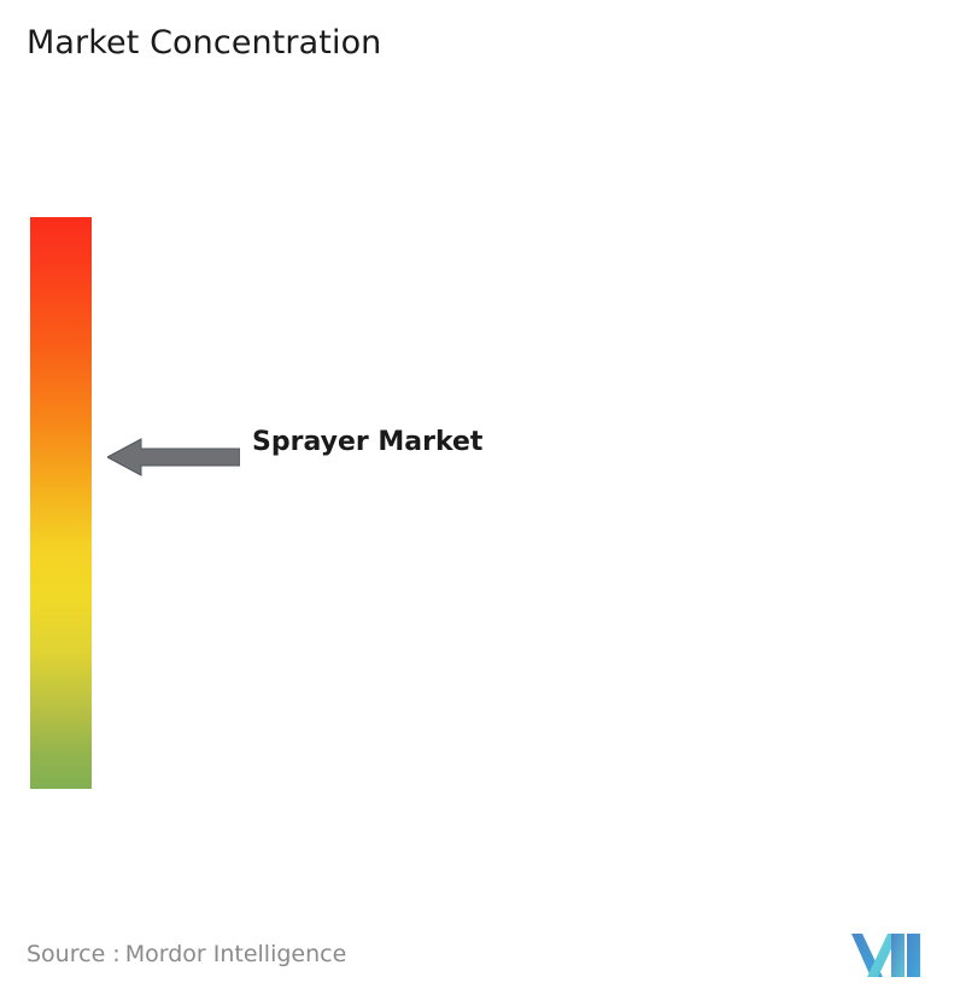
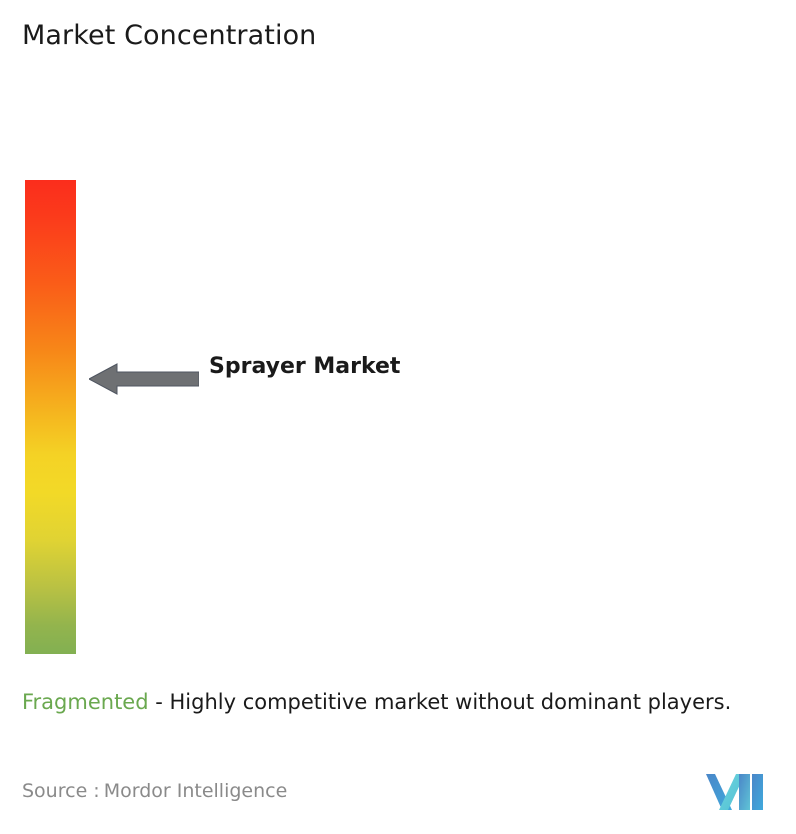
  Market Concentration
  Sprayer Market
+ Fragmented - Highly competitive market without dominant players.
  Source : Mordor Intelligence
